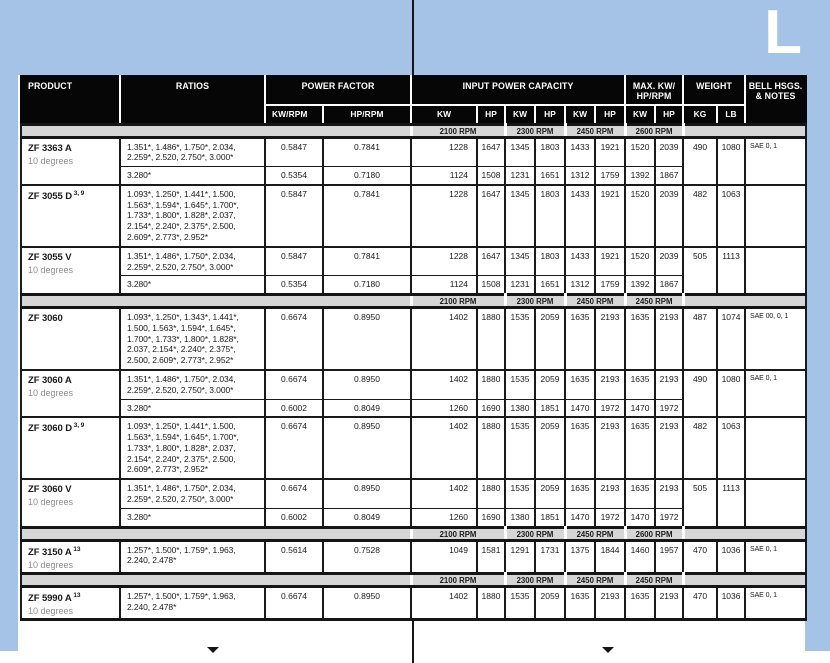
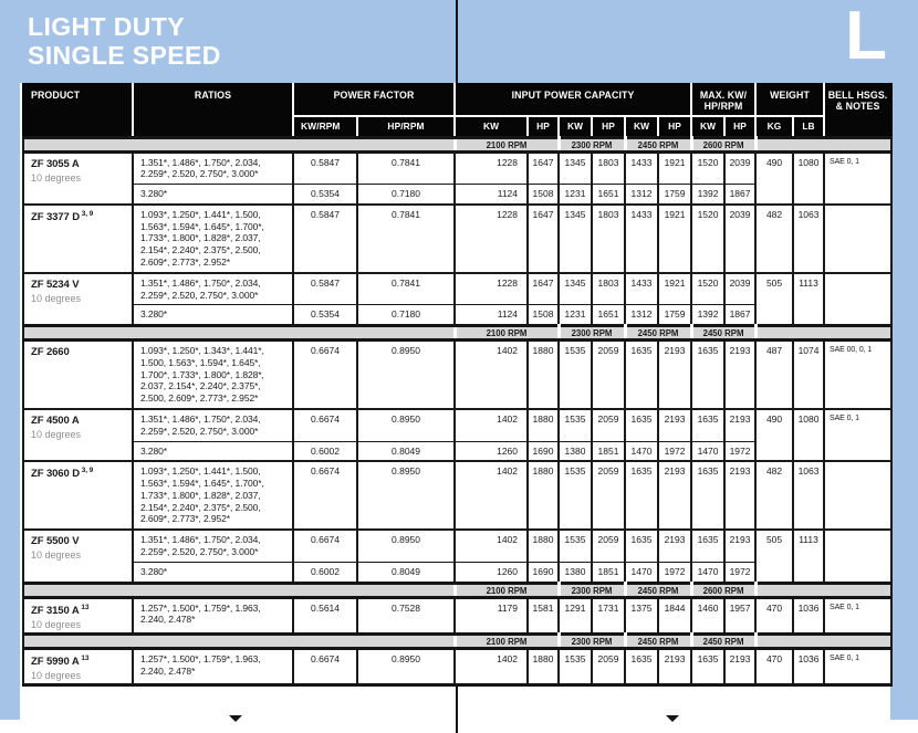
+ LIGHT DUTY
+ SINGLE SPEED
  L
  PRODUCT	RATIOS	POWER FACTOR	INPUT POWER CAPACITY	MAX. KW/ HP/RPM	WEIGHT	BELL HSGS. & NOTES
  KW/RPM	HP/RPM	KW	HP	KW	HP	KW	HP	KW	HP	KG	LB
  	2100 RPM	2300 RPM	2450 RPM	2600 RPM
- ZF 3363 A10 degrees	1.351*, 1.486*, 1.750*, 2.034, 2.259*, 2.520, 2.750*, 3.000*	0.5847	0.7841	1228	1647	1345	1803	1433	1921	1520	2039	490	1080
+ ZF 3055 A10 degrees	1.351*, 1.486*, 1.750*, 2.034, 2.259*, 2.520, 2.750*, 3.000*	0.5847	0.7841	1228	1647	1345	1803	1433	1921	1520	2039	490	1080
  3.280*	0.5354	0.7180	1124	1508	1231	1651	1312	1759	1392	1867
- ZF 3055 D	1.093*, 1.250*, 1.441*, 1.500, 1.563*, 1.594*, 1.645*, 1.700*, 1.733*, 1.800*, 1.828*, 2.037, 2.154*, 2.240*, 2.375*, 2.500, 2.609*, 2.773*, 2.952*	0.5847	0.7841	1228	1647	1345	1803	1433	1921	1520	2039	482	1063
+ ZF 3377 D	1.093*, 1.250*, 1.441*, 1.500, 1.563*, 1.594*, 1.645*, 1.700*, 1.733*, 1.800*, 1.828*, 2.037, 2.154*, 2.240*, 2.375*, 2.500, 2.609*, 2.773*, 2.952*	0.5847	0.7841	1228	1647	1345	1803	1433	1921	1520	2039	482	1063
- ZF 3055 V10 degrees	1.351*, 1.486*, 1.750*, 2.034, 2.259*, 2.520, 2.750*, 3.000*	0.5847	0.7841	1228	1647	1345	1803	1433	1921	1520	2039	505	1113
+ ZF 5234 V10 degrees	1.351*, 1.486*, 1.750*, 2.034, 2.259*, 2.520, 2.750*, 3.000*	0.5847	0.7841	1228	1647	1345	1803	1433	1921	1520	2039	505	1113
  3.280*	0.5354	0.7180	1124	1508	1231	1651	1312	1759	1392	1867
  	2100 RPM	2300 RPM	2450 RPM	2450 RPM
- ZF 3060	1.093*, 1.250*, 1.343*, 1.441*, 1.500, 1.563*, 1.594*, 1.645*, 1.700*, 1.733*, 1.800*, 1.828*, 2.037, 2.154*, 2.240*, 2.375*, 2.500, 2.609*, 2.773*, 2.952*	0.6674	0.8950	1402	1880	1535	2059	1635	2193	1635	2193	487	1074
+ ZF 2660	1.093*, 1.250*, 1.343*, 1.441*, 1.500, 1.563*, 1.594*, 1.645*, 1.700*, 1.733*, 1.800*, 1.828*, 2.037, 2.154*, 2.240*, 2.375*, 2.500, 2.609*, 2.773*, 2.952*	0.6674	0.8950	1402	1880	1535	2059	1635	2193	1635	2193	487	1074
- ZF 3060 A10 degrees	1.351*, 1.486*, 1.750*, 2.034, 2.259*, 2.520, 2.750*, 3.000*	0.6674	0.8950	1402	1880	1535	2059	1635	2193	1635	2193	490	1080
+ ZF 4500 A10 degrees	1.351*, 1.486*, 1.750*, 2.034, 2.259*, 2.520, 2.750*, 3.000*	0.6674	0.8950	1402	1880	1535	2059	1635	2193	1635	2193	490	1080
  3.280*	0.6002	0.8049	1260	1690	1380	1851	1470	1972	1470	1972
  ZF 3060 D	1.093*, 1.250*, 1.441*, 1.500, 1.563*, 1.594*, 1.645*, 1.700*, 1.733*, 1.800*, 1.828*, 2.037, 2.154*, 2.240*, 2.375*, 2.500, 2.609*, 2.773*, 2.952*	0.6674	0.8950	1402	1880	1535	2059	1635	2193	1635	2193	482	1063
- ZF 3060 V10 degrees	1.351*, 1.486*, 1.750*, 2.034, 2.259*, 2.520, 2.750*, 3.000*	0.6674	0.8950	1402	1880	1535	2059	1635	2193	1635	2193	505	1113
+ ZF 5500 V10 degrees	1.351*, 1.486*, 1.750*, 2.034, 2.259*, 2.520, 2.750*, 3.000*	0.6674	0.8950	1402	1880	1535	2059	1635	2193	1635	2193	505	1113
  3.280*	0.6002	0.8049	1260	1690	1380	1851	1470	1972	1470	1972
  	2100 RPM	2300 RPM	2450 RPM	2600 RPM
- ZF 3150 A10 degrees	1.257*, 1.500*, 1.759*, 1.963, 2.240, 2.478*	0.5614	0.7528	1049	1581	1291	1731	1375	1844	1460	1957	470	1036
+ ZF 3150 A10 degrees	1.257*, 1.500*, 1.759*, 1.963, 2.240, 2.478*	0.5614	0.7528	1179	1581	1291	1731	1375	1844	1460	1957	470	1036
  	2100 RPM	2300 RPM	2450 RPM	2450 RPM
  ZF 5990 A10 degrees	1.257*, 1.500*, 1.759*, 1.963, 2.240, 2.478*	0.6674	0.8950	1402	1880	1535	2059	1635	2193	1635	2193	470	1036
